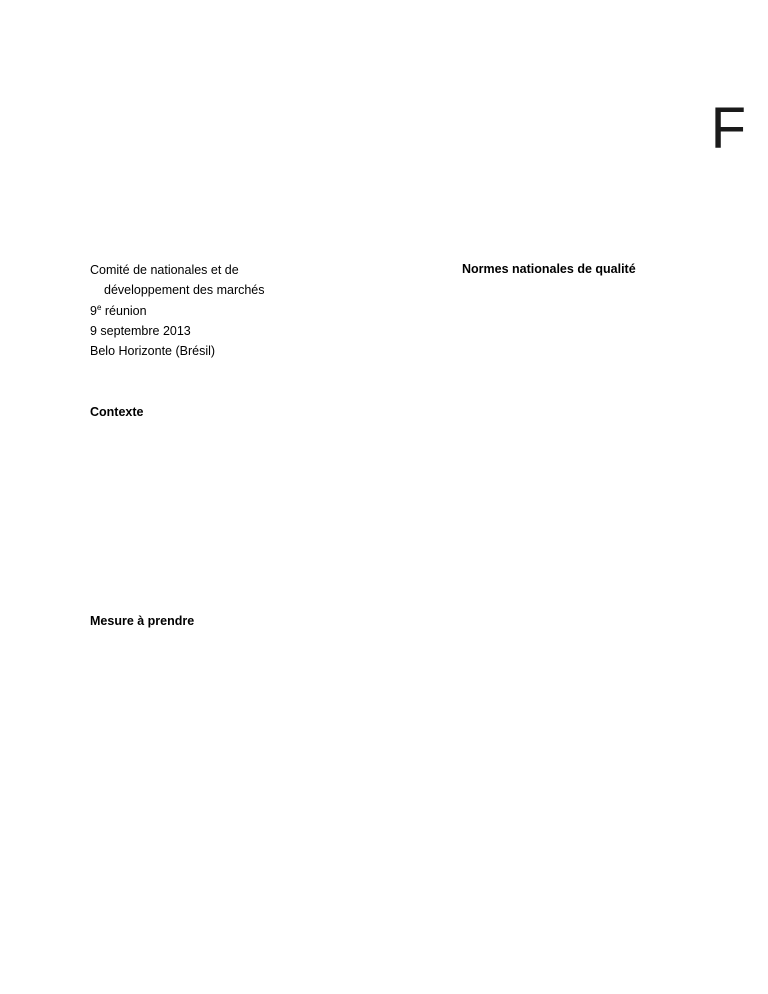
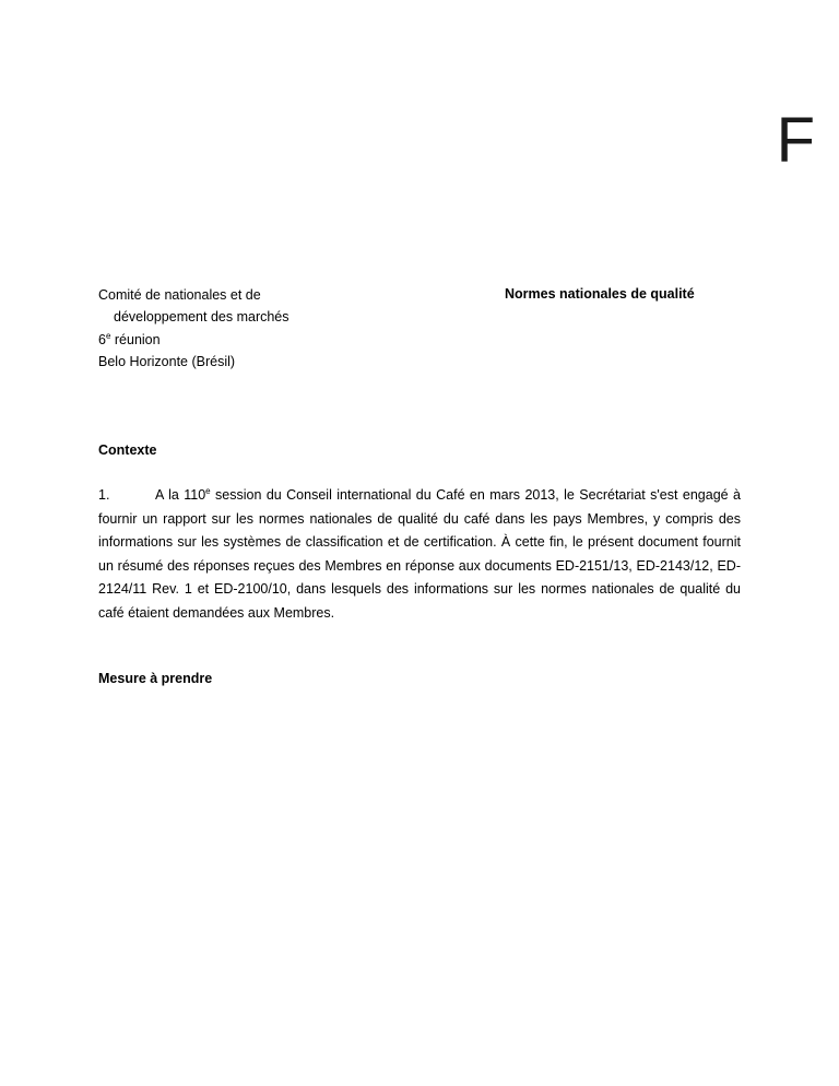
  F
  Comité de nationales et de
  développement des marchés
- 9e réunion
+ 6e réunion
- 9 septembre 2013
  Belo Horizonte (Brésil)
  Normes nationales de qualité
  Contexte
+ 1. A la 110e session du Conseil international du Café en mars 2013, le Secrétariat s'est engagé à fournir un rapport sur les normes nationales de qualité du café dans les pays Membres, y compris des informations sur les systèmes de classification et de certification. À cette fin, le présent document fournit un résumé des réponses reçues des Membres en réponse aux documents ED-2151/13, ED-2143/12, ED-2124/11 Rev. 1 et ED-2100/10, dans lesquels des informations sur les normes nationales de qualité du café étaient demandées aux Membres.
  Mesure à prendre
